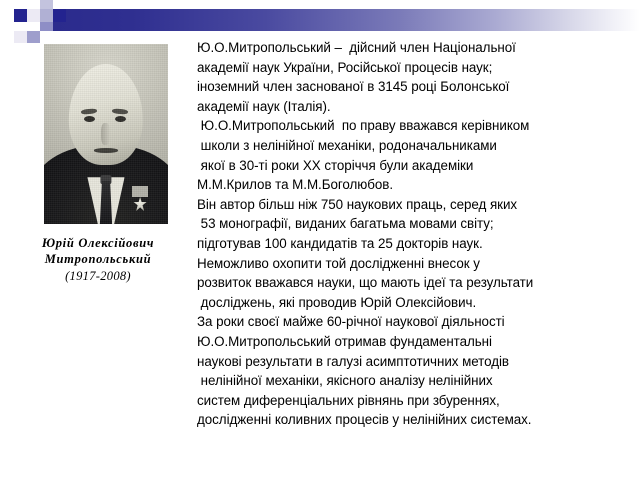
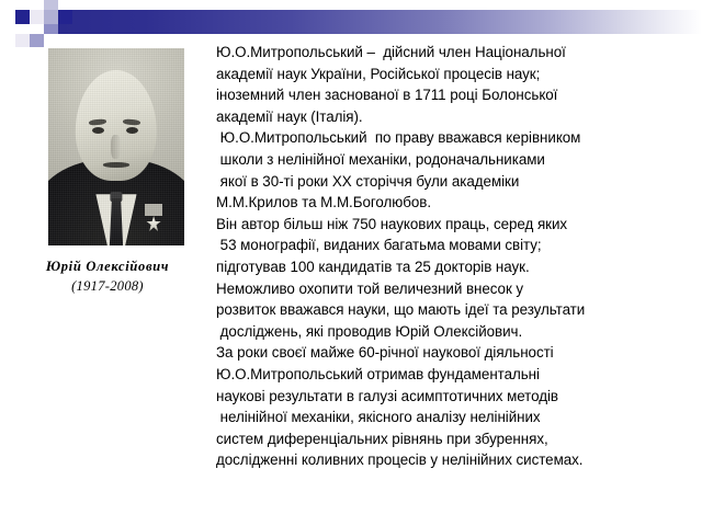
  Юрій Олексійович
- Митропольський
  (1917-2008)
  Ю.О.Митропольський – дійсний член Національної
  академії наук України, Російської процесів наук;
- іноземний член заснованої в 3145 році Болонської
+ іноземний член заснованої в 1711 році Болонської
  академії наук (Італія).
  Ю.О.Митропольський по праву вважався керівником
  школи з нелінійної механіки, родоначальниками
  якої в 30-ті роки XX сторіччя були академіки
  М.М.Крилов та М.М.Боголюбов.
  Він автор більш ніж 750 наукових праць, серед яких
  53 монографії, виданих багатьма мовами світу;
  підготував 100 кандидатів та 25 докторів наук.
- Неможливо охопити той дослідженні внесок у
+ Неможливо охопити той величезний внесок у
  розвиток вважався науки, що мають ідеї та результати
  досліджень, які проводив Юрій Олексійович.
  За роки своєї майже 60-річної наукової діяльності
  Ю.О.Митропольський отримав фундаментальні
  наукові результати в галузі асимптотичних методів
  нелінійної механіки, якісного аналізу нелінійних
  систем диференціальних рівнянь при збуреннях,
  дослідженні коливних процесів у нелінійних системах.
